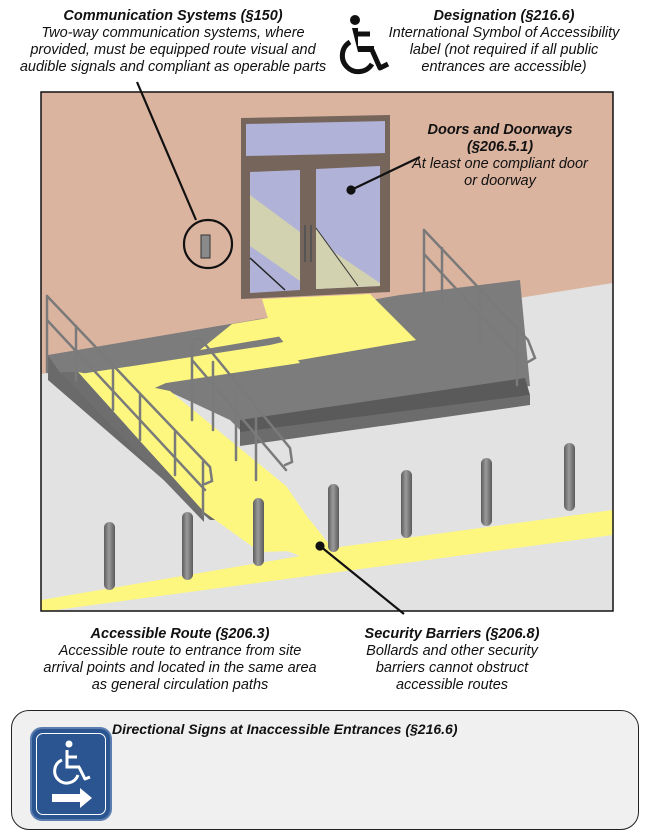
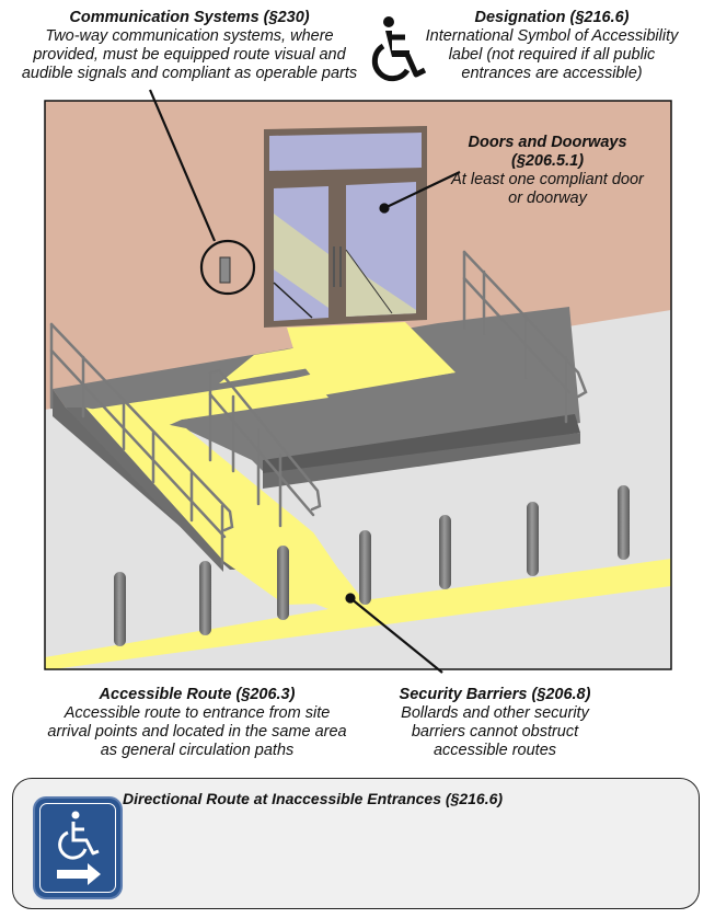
- Communication Systems (§150)
+ Communication Systems (§230)
  Two-way communication systems, where provided, must be equipped route visual and audible signals and compliant as operable parts
  Designation (§216.6)
  International Symbol of Accessibility label (not required if all public entrances are accessible)
  Doors and Doorways (§206.5.1)
  At least one compliant door or doorway
  Accessible Route (§206.3)
  Accessible route to entrance from site arrival points and located in the same area as general circulation paths
  Security Barriers (§206.8)
  Bollards and other security barriers cannot obstruct accessible routes
- Directional Signs at Inaccessible Entrances (§216.6)
+ Directional Route at Inaccessible Entrances (§216.6)
